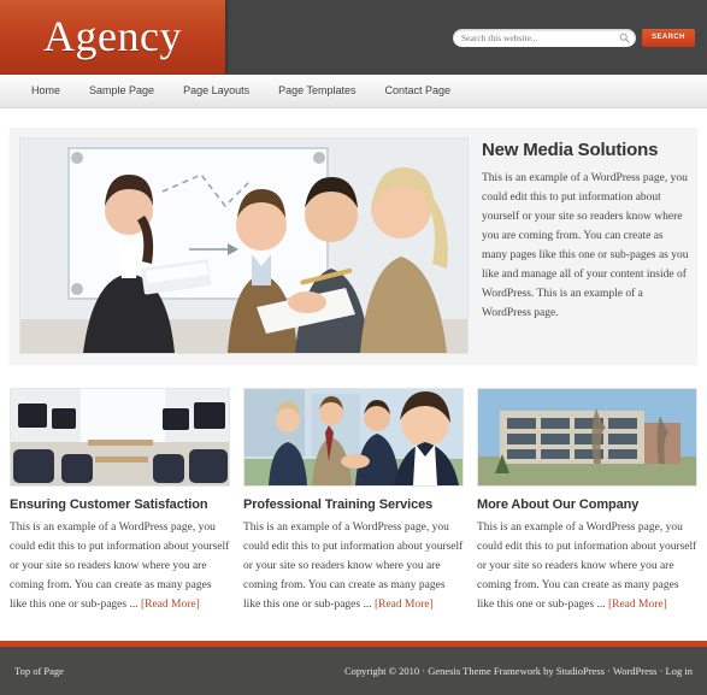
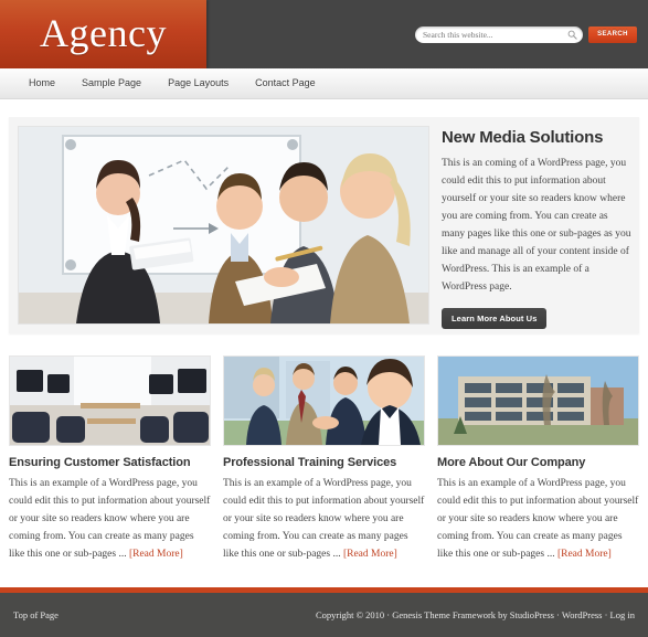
  Agency
  Search this website...
  Home
  Sample Page
  Page Layouts
- Page Templates
  Contact Page
  New Media Solutions
- This is an example of a WordPress page, you could edit this to put information about yourself or your site so readers know where you are coming from. You can create as many pages like this one or sub-pages as you like and manage all of your content inside of WordPress. This is an example of a WordPress page.
+ This is an coming of a WordPress page, you could edit this to put information about yourself or your site so readers know where you are coming from. You can create as many pages like this one or sub-pages as you like and manage all of your content inside of WordPress. This is an example of a WordPress page.
+ Learn More About Us
  Ensuring Customer Satisfaction
  This is an example of a WordPress page, you could edit this to put information about yourself or your site so readers know where you are coming from. You can create as many pages like this one or sub-pages ... [Read More]
  Professional Training Services
  This is an example of a WordPress page, you could edit this to put information about yourself or your site so readers know where you are coming from. You can create as many pages like this one or sub-pages ... [Read More]
  More About Our Company
  This is an example of a WordPress page, you could edit this to put information about yourself or your site so readers know where you are coming from. You can create as many pages like this one or sub-pages ... [Read More]
  Top of Page
  Copyright © 2010 · Genesis Theme Framework by StudioPress · WordPress · Log in
